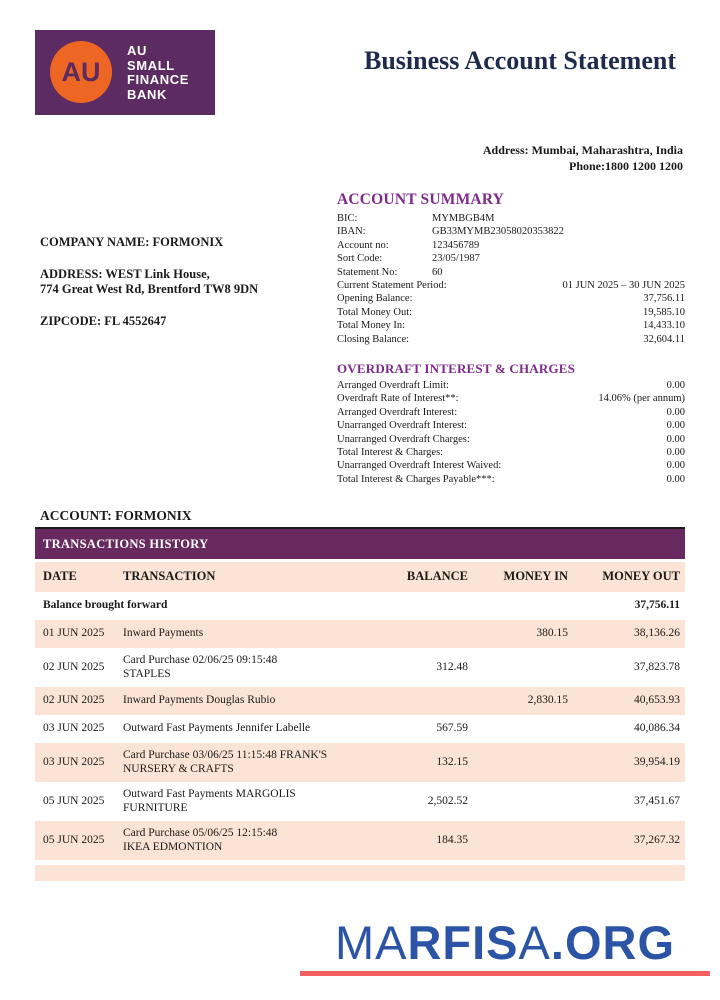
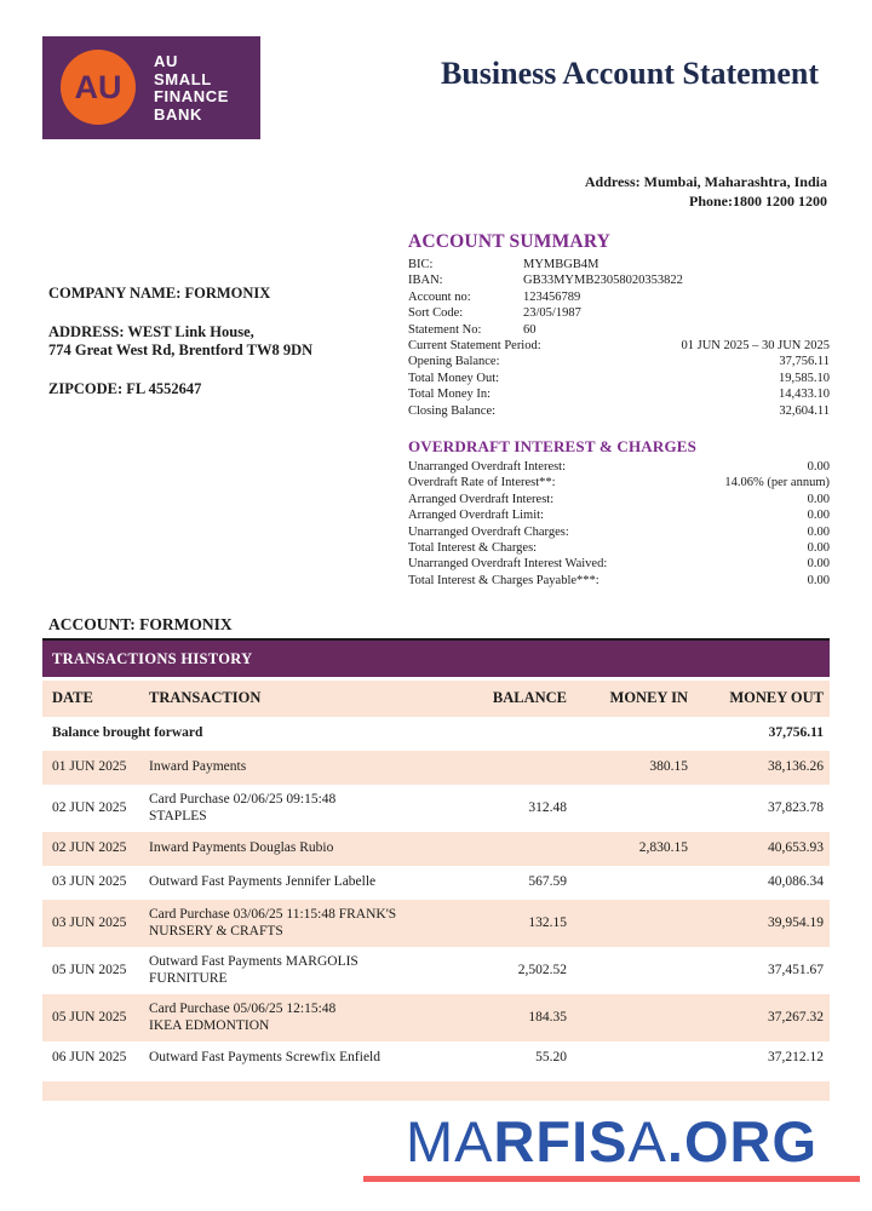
  AU
  AU
  SMALL
  FINANCE
  BANK
  Business Account Statement
  Address: Mumbai, Maharashtra, India
  Phone:1800 1200 1200
  COMPANY NAME: FORMONIX
  ADDRESS: WEST Link House,
  774 Great West Rd, Brentford TW8 9DN
  ZIPCODE: FL 4552647
  ACCOUNT SUMMARY
  BIC:
  MYMBGB4M
  IBAN:
  GB33MYMB23058020353822
  Account no:
  123456789
  Sort Code:
  23/05/1987
  Statement No:
  60
  Current Statement Period:
  01 JUN 2025 – 30 JUN 2025
  Opening Balance:
  37,756.11
  Total Money Out:
  19,585.10
  Total Money In:
  14,433.10
  Closing Balance:
  32,604.11
  OVERDRAFT INTEREST & CHARGES
- Arranged Overdraft Limit:
+ Unarranged Overdraft Interest:
  0.00
  Overdraft Rate of Interest**:
  14.06% (per annum)
  Arranged Overdraft Interest:
  0.00
- Unarranged Overdraft Interest:
+ Arranged Overdraft Limit:
  0.00
  Unarranged Overdraft Charges:
  0.00
  Total Interest & Charges:
  0.00
  Unarranged Overdraft Interest Waived:
  0.00
  Total Interest & Charges Payable***:
  0.00
  ACCOUNT: FORMONIX
  TRANSACTIONS HISTORY
  DATE
  TRANSACTION
  BALANCE
  MONEY IN
  MONEY OUT
  Balance brought forward
  37,756.11
  01 JUN 2025
  Inward Payments
  380.15
  38,136.26
  02 JUN 2025
  Card Purchase 02/06/25 09:15:48
  STAPLES
  312.48
  37,823.78
  02 JUN 2025
  Inward Payments Douglas Rubio
  2,830.15
  40,653.93
  03 JUN 2025
  Outward Fast Payments Jennifer Labelle
  567.59
  40,086.34
  03 JUN 2025
  Card Purchase 03/06/25 11:15:48 FRANK'S
  NURSERY & CRAFTS
  132.15
  39,954.19
  05 JUN 2025
  Outward Fast Payments MARGOLIS FURNITURE
  2,502.52
  37,451.67
  05 JUN 2025
  Card Purchase 05/06/25 12:15:48
  IKEA EDMONTION
  184.35
  37,267.32
+ 06 JUN 2025
+ Outward Fast Payments Screwfix Enfield
+ 55.20
+ 37,212.12
  MARFISA.ORG
